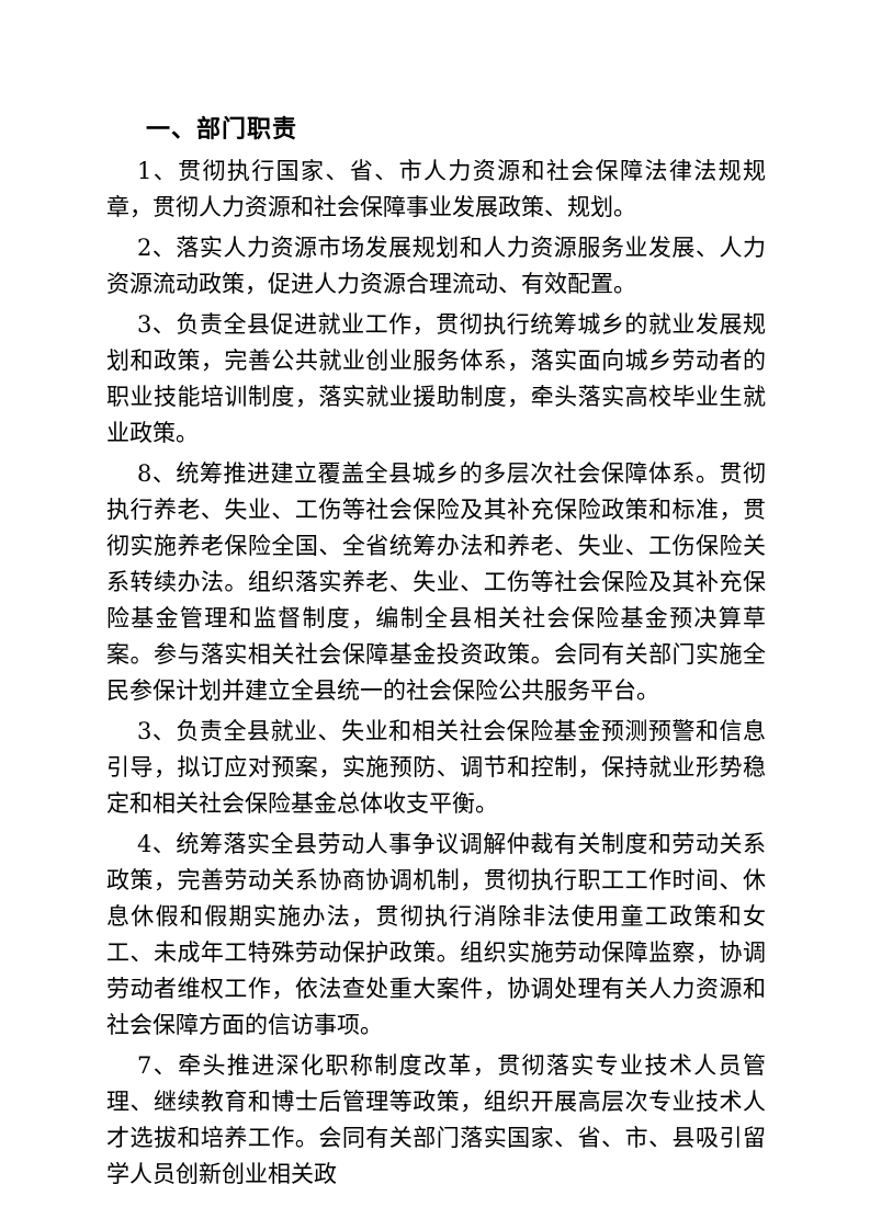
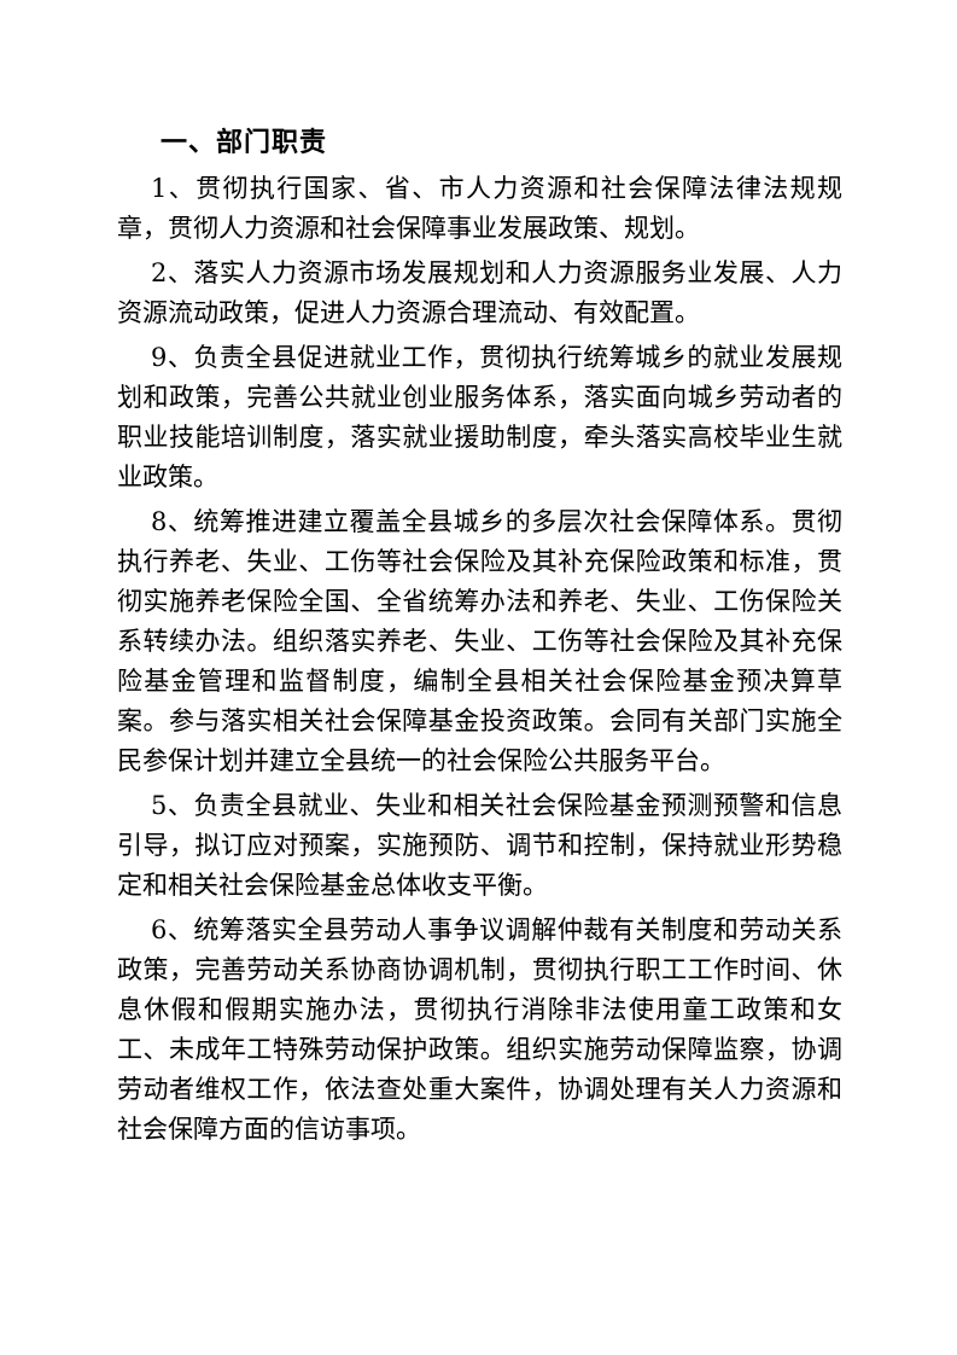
  一、部门职责
  1、贯彻执行国家、省、市人力资源和社会保障法律法规规章，贯彻人力资源和社会保障事业发展政策、规划。
  2、落实人力资源市场发展规划和人力资源服务业发展、人力资源流动政策，促进人力资源合理流动、有效配置。
- 3、负责全县促进就业工作，贯彻执行统筹城乡的就业发展规划和政策，完善公共就业创业服务体系，落实面向城乡劳动者的职业技能培训制度，落实就业援助制度，牵头落实高校毕业生就业政策。
+ 9、负责全县促进就业工作，贯彻执行统筹城乡的就业发展规划和政策，完善公共就业创业服务体系，落实面向城乡劳动者的职业技能培训制度，落实就业援助制度，牵头落实高校毕业生就业政策。
  8、统筹推进建立覆盖全县城乡的多层次社会保障体系。贯彻执行养老、失业、工伤等社会保险及其补充保险政策和标准，贯彻实施养老保险全国、全省统筹办法和养老、失业、工伤保险关系转续办法。组织落实养老、失业、工伤等社会保险及其补充保险基金管理和监督制度，编制全县相关社会保险基金预决算草案。参与落实相关社会保障基金投资政策。会同有关部门实施全民参保计划并建立全县统一的社会保险公共服务平台。
- 3、负责全县就业、失业和相关社会保险基金预测预警和信息引导，拟订应对预案，实施预防、调节和控制，保持就业形势稳定和相关社会保险基金总体收支平衡。
+ 5、负责全县就业、失业和相关社会保险基金预测预警和信息引导，拟订应对预案，实施预防、调节和控制，保持就业形势稳定和相关社会保险基金总体收支平衡。
- 4、统筹落实全县劳动人事争议调解仲裁有关制度和劳动关系政策，完善劳动关系协商协调机制，贯彻执行职工工作时间、休息休假和假期实施办法，贯彻执行消除非法使用童工政策和女工、未成年工特殊劳动保护政策。组织实施劳动保障监察，协调劳动者维权工作，依法查处重大案件，协调处理有关人力资源和社会保障方面的信访事项。
+ 6、统筹落实全县劳动人事争议调解仲裁有关制度和劳动关系政策，完善劳动关系协商协调机制，贯彻执行职工工作时间、休息休假和假期实施办法，贯彻执行消除非法使用童工政策和女工、未成年工特殊劳动保护政策。组织实施劳动保障监察，协调劳动者维权工作，依法查处重大案件，协调处理有关人力资源和社会保障方面的信访事项。
- 7、牵头推进深化职称制度改革，贯彻落实专业技术人员管理、继续教育和博士后管理等政策，组织开展高层次专业技术人才选拔和培养工作。会同有关部门落实国家、省、市、县吸引留学人员创新创业相关政
